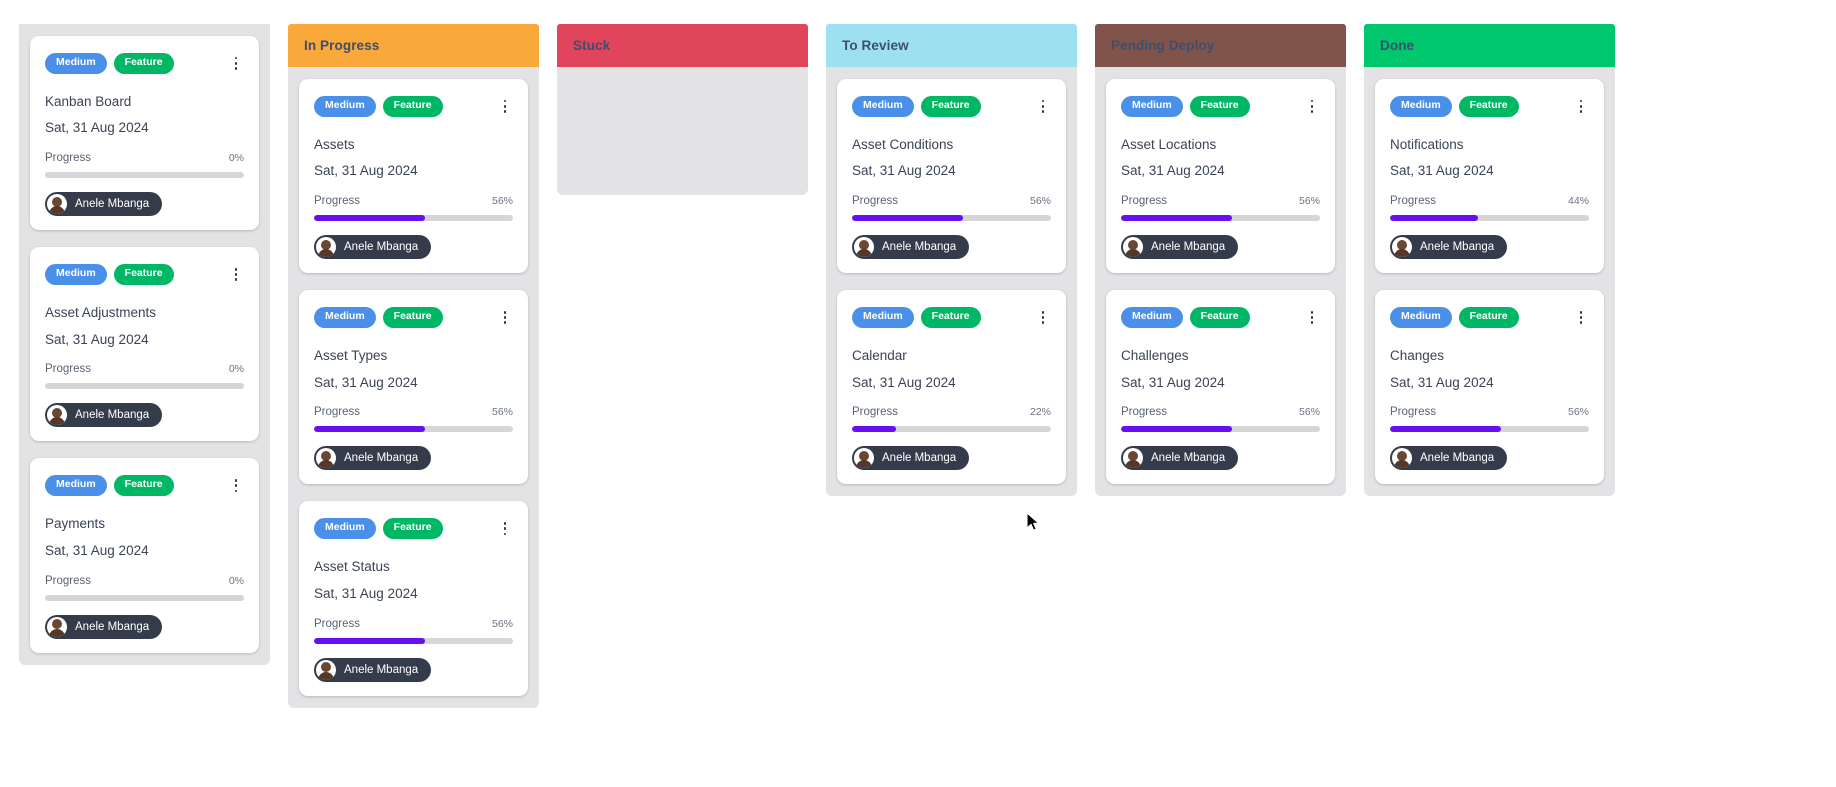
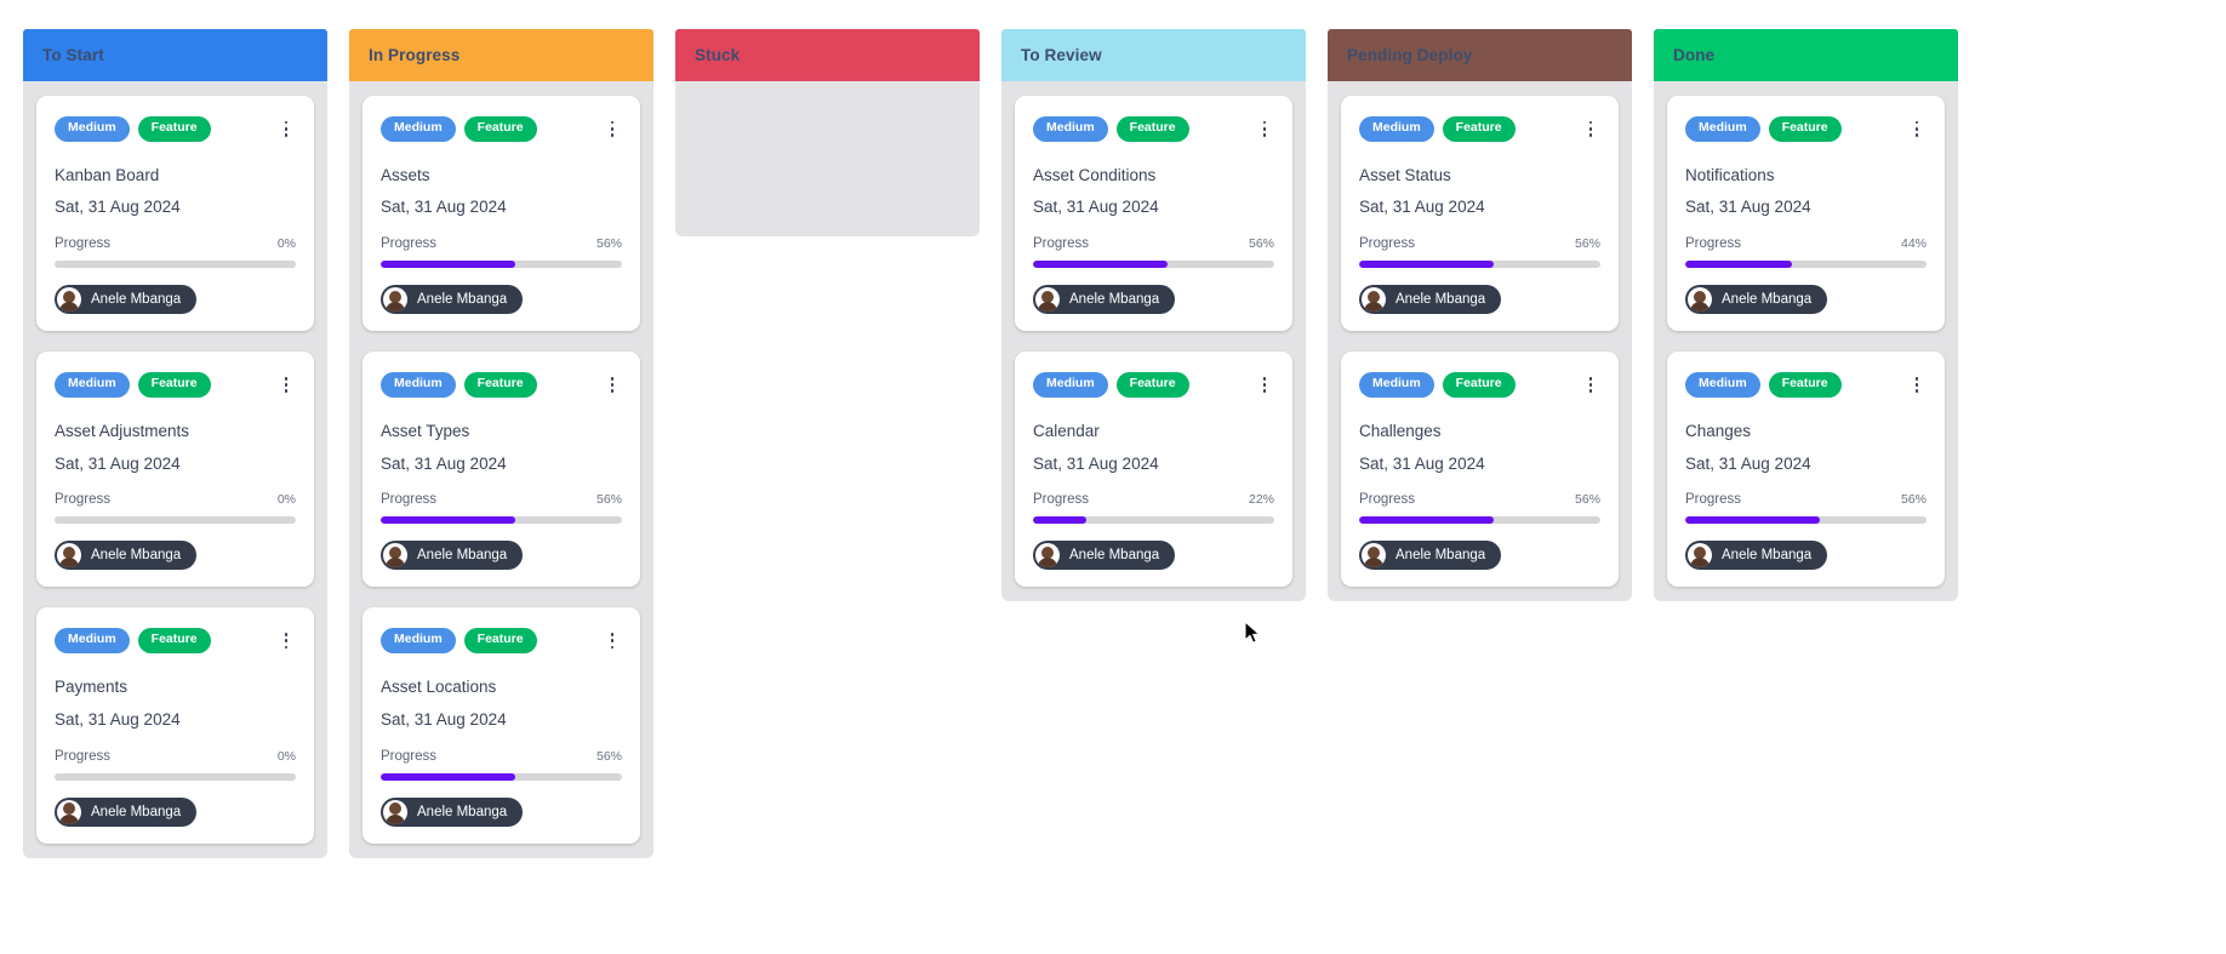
+ To Start
  Medium
  Feature
  Kanban Board
  Sat, 31 Aug 2024
  Progress
  0%
  Anele Mbanga
  Medium
  Feature
  Asset Adjustments
  Sat, 31 Aug 2024
  Progress
  0%
  Anele Mbanga
  Medium
  Feature
  Payments
  Sat, 31 Aug 2024
  Progress
  0%
  Anele Mbanga
  In Progress
  Medium
  Feature
  Assets
  Sat, 31 Aug 2024
  Progress
  56%
  Anele Mbanga
  Medium
  Feature
  Asset Types
  Sat, 31 Aug 2024
  Progress
  56%
  Anele Mbanga
  Medium
  Feature
- Asset Status
+ Asset Locations
  Sat, 31 Aug 2024
  Progress
  56%
  Anele Mbanga
  Stuck
  To Review
  Medium
  Feature
  Asset Conditions
  Sat, 31 Aug 2024
  Progress
  56%
  Anele Mbanga
  Medium
  Feature
  Calendar
  Sat, 31 Aug 2024
  Progress
  22%
  Anele Mbanga
  Pending Deploy
  Medium
  Feature
- Asset Locations
+ Asset Status
  Sat, 31 Aug 2024
  Progress
  56%
  Anele Mbanga
  Medium
  Feature
  Challenges
  Sat, 31 Aug 2024
  Progress
  56%
  Anele Mbanga
  Done
  Medium
  Feature
  Notifications
  Sat, 31 Aug 2024
  Progress
  44%
  Anele Mbanga
  Medium
  Feature
  Changes
  Sat, 31 Aug 2024
  Progress
  56%
  Anele Mbanga
